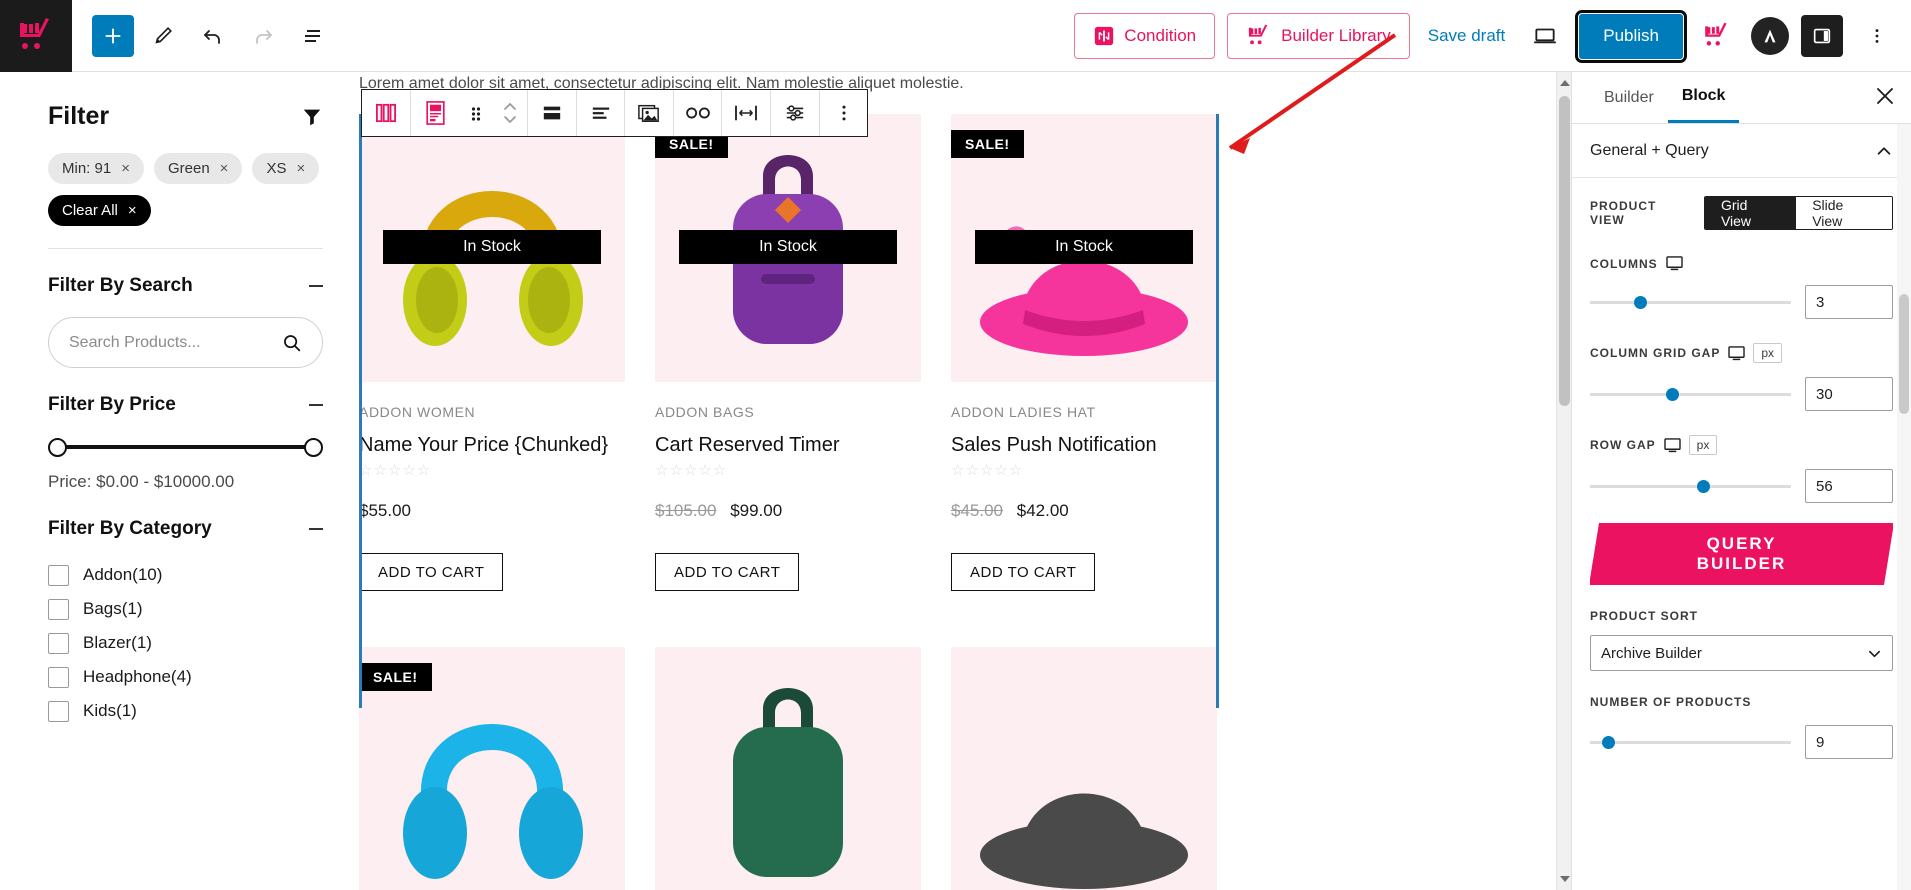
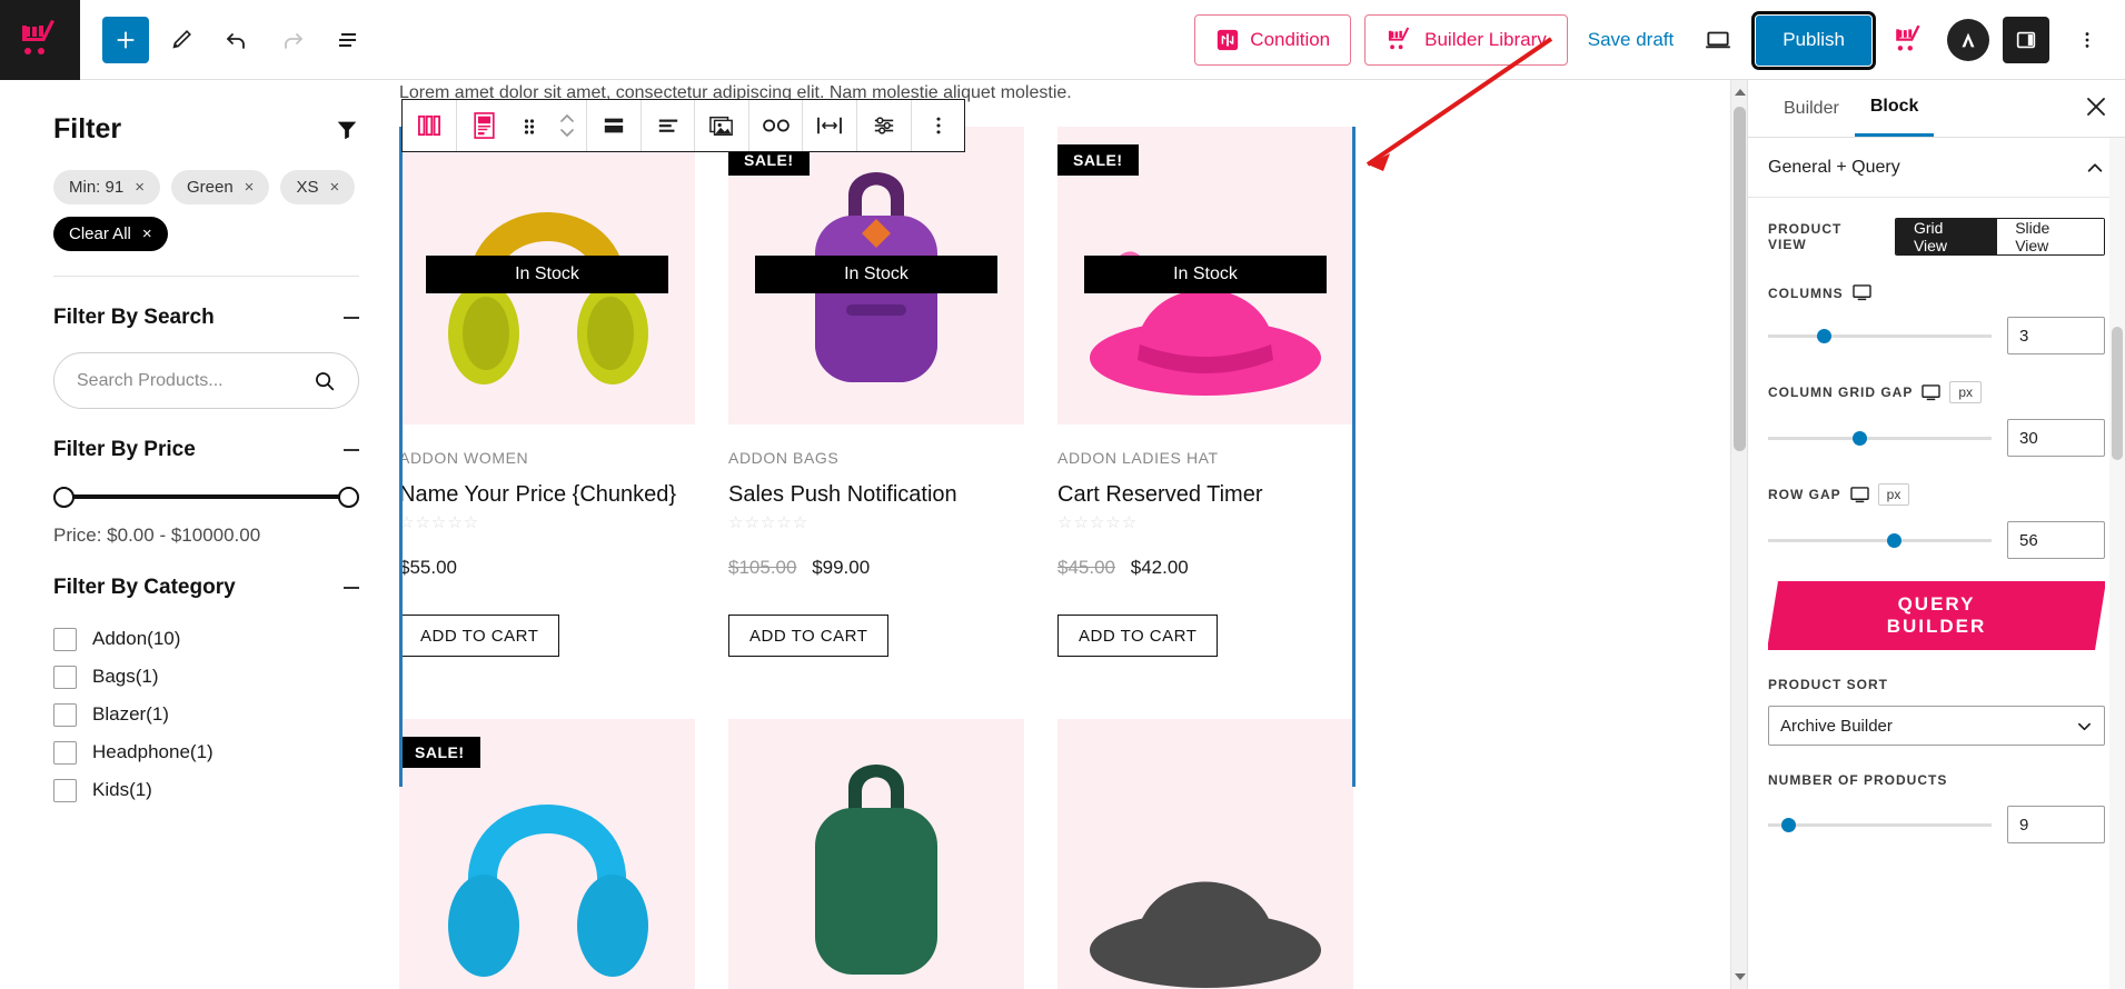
  Condition
  Builder Library
  Save draft
  Publish
  Lorem amet dolor sit amet, consectetur adipiscing elit. Nam molestie aliquet molestie.
  Filter
  Min: 91
  ×
  Green
  ×
  XS
  ×
  Clear All
  ×
  Filter By Search
  Search Products...
  Filter By Price
  Price: $0.00 - $10000.00
  Filter By Category
  Addon(10)
  Bags(1)
  Blazer(1)
- Headphone(4)
+ Headphone(1)
  Kids(1)
  In Stock
  ADDON WOMEN
  Name Your Price {Chunked}
  ☆☆☆☆☆
  $55.00
  ADD TO CART
  SALE!
  In Stock
  ADDON BAGS
- Cart Reserved Timer
+ Sales Push Notification
  ☆☆☆☆☆
  $105.00 $99.00
  ADD TO CART
  SALE!
  In Stock
  ADDON LADIES HAT
- Sales Push Notification
+ Cart Reserved Timer
  ☆☆☆☆☆
  $45.00 $42.00
  ADD TO CART
  SALE!
  Builder
  Block
  General + Query
  PRODUCT VIEW
  Grid View
  Slide View
  COLUMNS
  3
  COLUMN GRID GAP
  px
  30
  ROW GAP
  px
  56
  QUERY
  BUILDER
  PRODUCT SORT
  Archive Builder
  NUMBER OF PRODUCTS
  9
